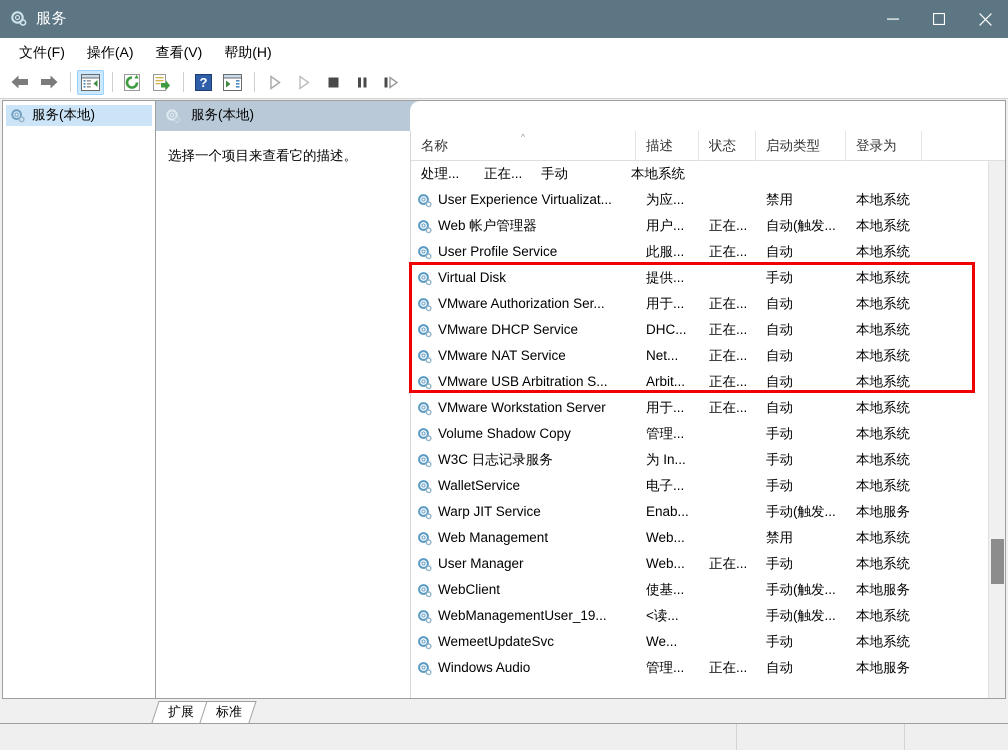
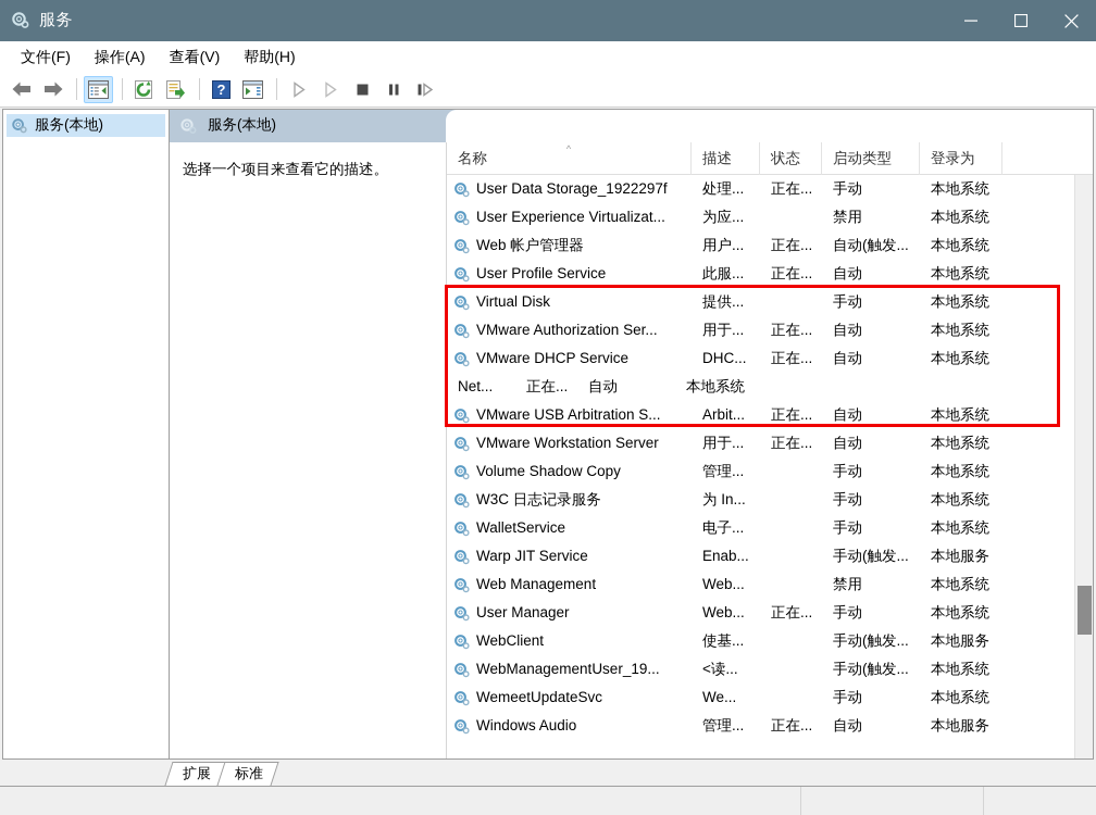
  服务
  文件(F)
  操作(A)
  查看(V)
  帮助(H)
  ?
  服务(本地)
  服务(本地)
  选择一个项目来查看它的描述。
  ^
  名称
  描述
  状态
  启动类型
  登录为
+ User Data Storage_1922297f
  处理...
  正在...
  手动
  本地系统
  User Experience Virtualizat...
  为应...
  禁用
  本地系统
  Web 帐户管理器
  用户...
  正在...
  自动(触发...
  本地系统
  User Profile Service
  此服...
  正在...
  自动
  本地系统
  Virtual Disk
  提供...
  手动
  本地系统
  VMware Authorization Ser...
  用于...
  正在...
  自动
  本地系统
  VMware DHCP Service
  DHC...
  正在...
  自动
  本地系统
- VMware NAT Service
  Net...
  正在...
  自动
  本地系统
  VMware USB Arbitration S...
  Arbit...
  正在...
  自动
  本地系统
  VMware Workstation Server
  用于...
  正在...
  自动
  本地系统
  Volume Shadow Copy
  管理...
  手动
  本地系统
  W3C 日志记录服务
  为 In...
  手动
  本地系统
  WalletService
  电子...
  手动
  本地系统
  Warp JIT Service
  Enab...
  手动(触发...
  本地服务
  Web Management
  Web...
  禁用
  本地系统
  User Manager
  Web...
  正在...
  手动
  本地系统
  WebClient
  使基...
  手动(触发...
  本地服务
  WebManagementUser_19...
  <读...
  手动(触发...
  本地系统
  WemeetUpdateSvc
  We...
  手动
  本地系统
  Windows Audio
  管理...
  正在...
  自动
  本地服务
